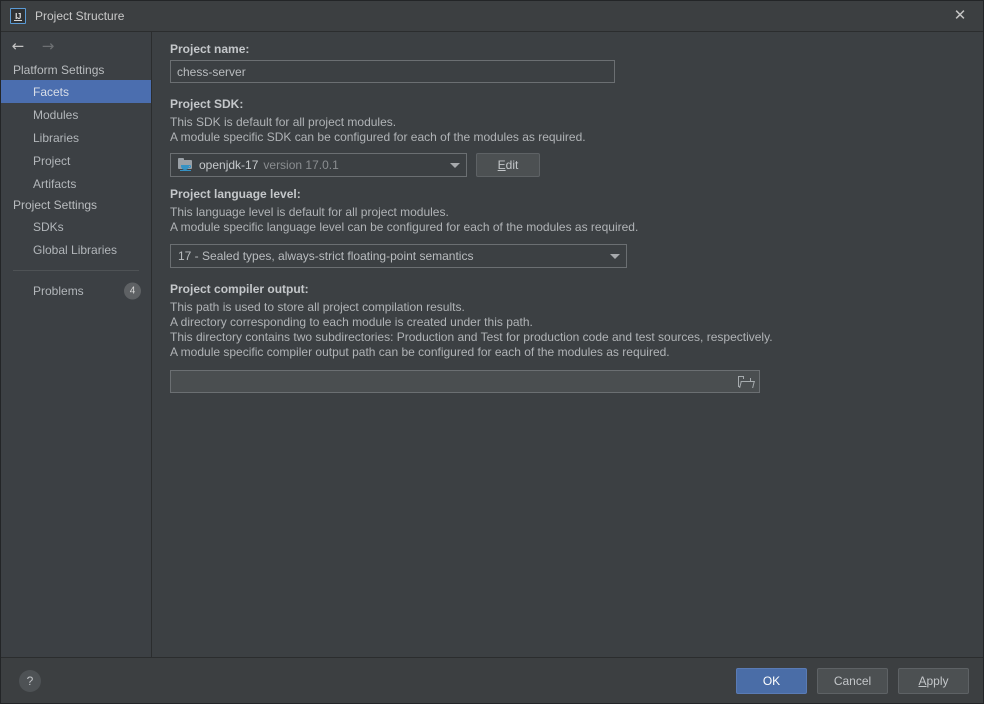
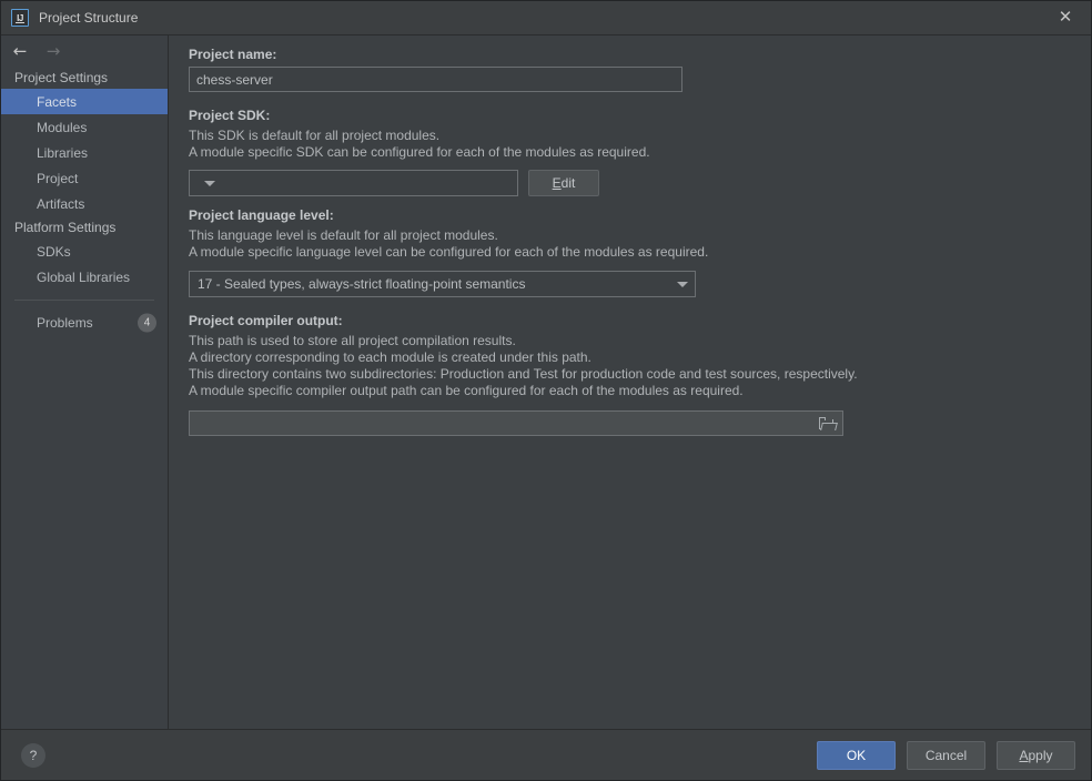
  IJ
  Project Structure
  ✕
  ←
  →
- Platform Settings
+ Project Settings
  Facets
  Modules
  Libraries
  Project
  Artifacts
- Project Settings
+ Platform Settings
  SDKs
  Global Libraries
  Problems
  4
  Project name:
  chess-server
  Project SDK:
  This SDK is default for all project modules.
  A module specific SDK can be configured for each of the modules as required.
- openjdk-17
- version 17.0.1
  E
  dit
  Project language level:
  This language level is default for all project modules.
  A module specific language level can be configured for each of the modules as required.
  17 - Sealed types, always-strict floating-point semantics
  Project compiler output:
  This path is used to store all project compilation results.
  A directory corresponding to each module is created under this path.
  This directory contains two subdirectories: Production and Test for production code and test sources, respectively.
  A module specific compiler output path can be configured for each of the modules as required.
  ?
  OK
  Cancel
  A
  pply
